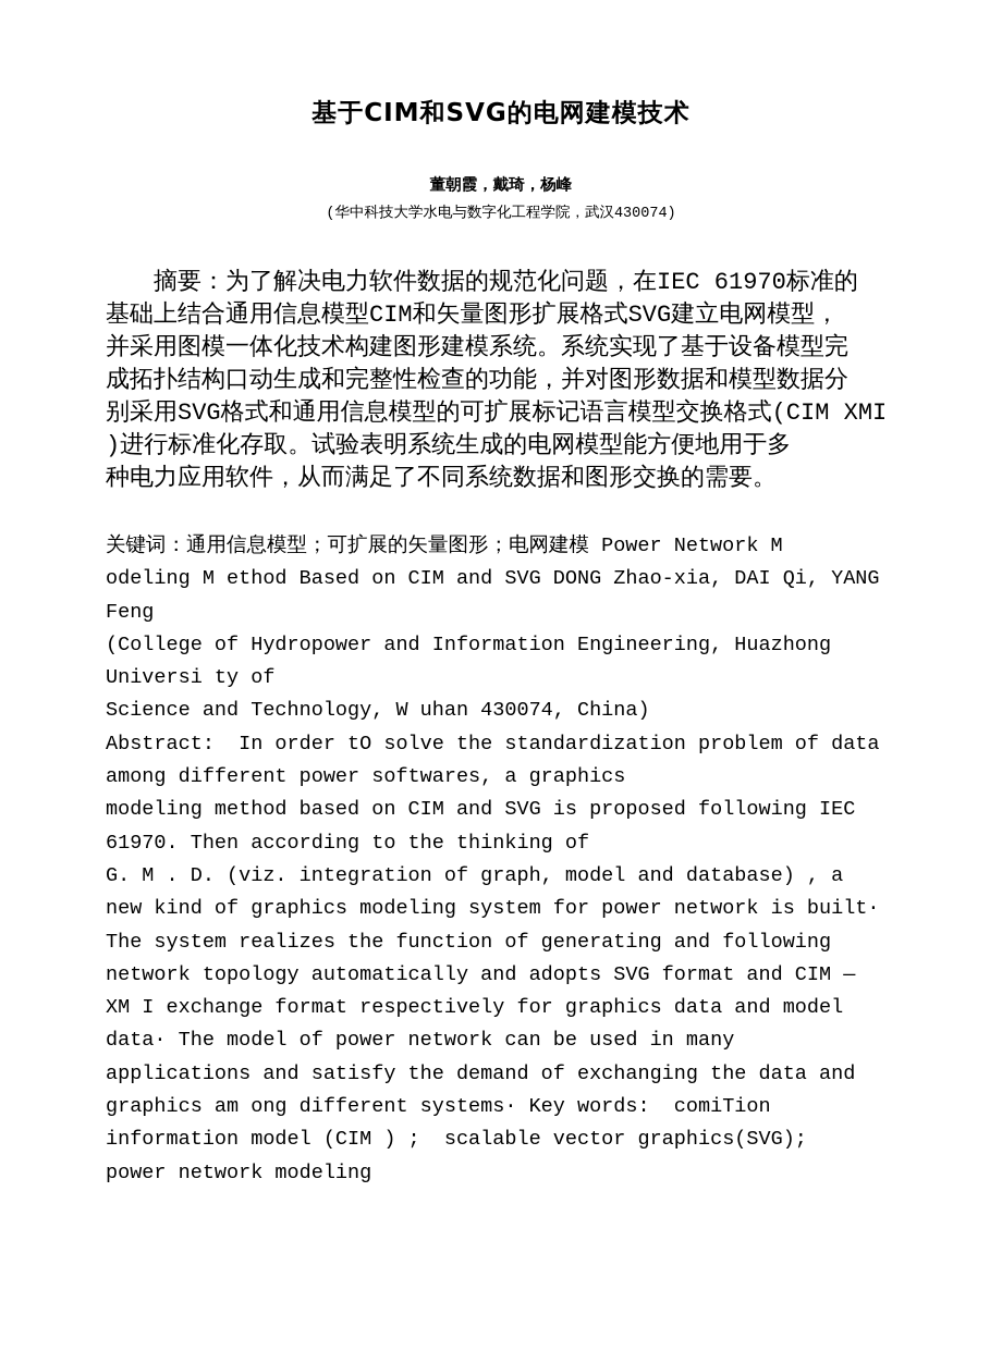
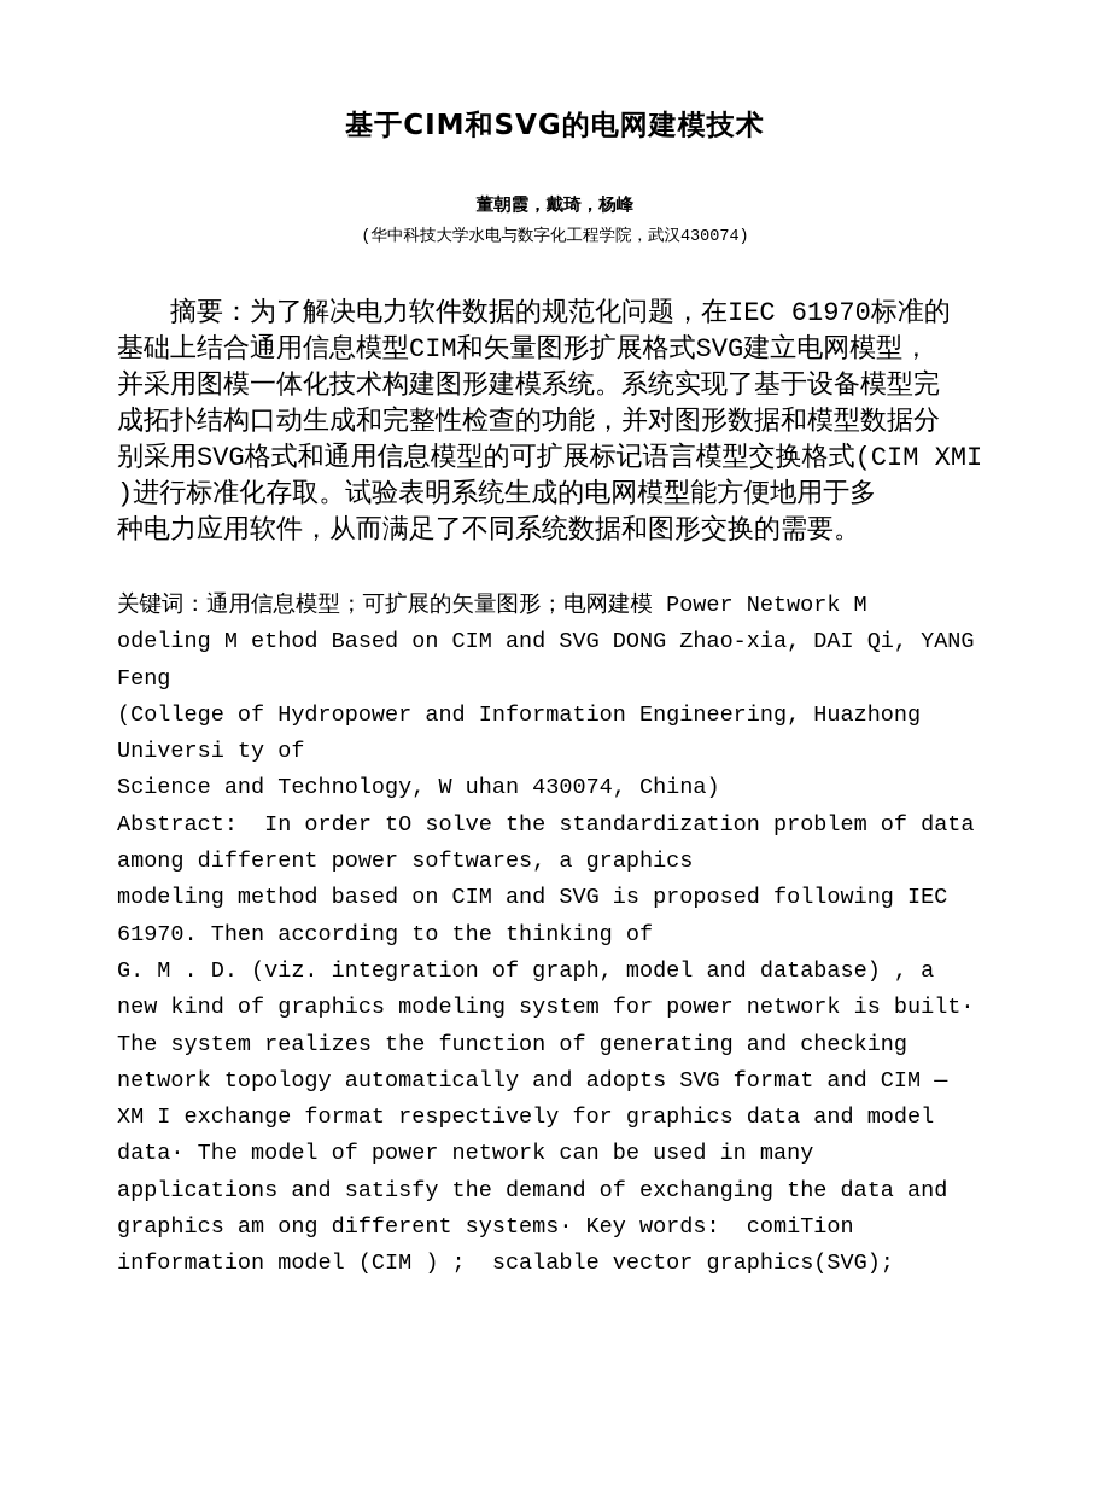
  基于CIM和SVG的电网建模技术
  董朝霞，戴琦，杨峰
  (华中科技大学水电与数字化工程学院，武汉430074)
  摘要：为了解决电力软件数据的规范化问题，在IEC 61970标准的
  基础上结合通用信息模型CIM和矢量图形扩展格式SVG建立电网模型，
  并采用图模一体化技术构建图形建模系统。系统实现了基于设备模型完
  成拓扑结构口动生成和完整性检查的功能，并对图形数据和模型数据分
  别采用SVG格式和通用信息模型的可扩展标记语言模型交换格式(CIM XMI
  )进行标准化存取。试验表明系统生成的电网模型能方便地用于多
  种电力应用软件，从而满足了不同系统数据和图形交换的需要。
  关键词：通用信息模型；可扩展的矢量图形；电网建模 Power Network M
  odeling M ethod Based on CIM and SVG DONG Zhao-xia, DAI Qi, YANG
  Feng
  (College of Hydropower and Information Engineering, Huazhong
  Universi ty of
  Science and Technology, W uhan 430074, China)
  Abstract: In order tO solve the standardization problem of data
  among different power softwares, a graphics
  modeling method based on CIM and SVG is proposed following IEC
  61970. Then according to the thinking of
  G. M . D. (viz. integration of graph, model and database) , a
  new kind of graphics modeling system for power network is built·
- The system realizes the function of generating and following
+ The system realizes the function of generating and checking
  network topology automatically and adopts SVG format and CIM —
  XM I exchange format respectively for graphics data and model
  data· The model of power network can be used in many
  applications and satisfy the demand of exchanging the data and
  graphics am ong different systems· Key words: comiTion
  information model (CIM ) ; scalable vector graphics(SVG);
- power network modeling
